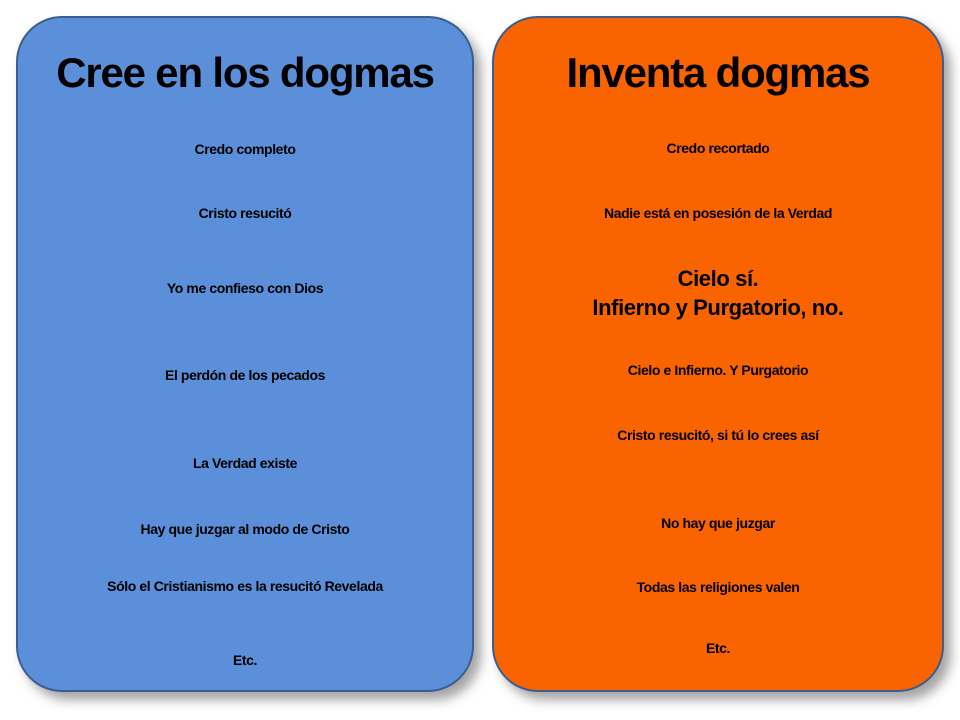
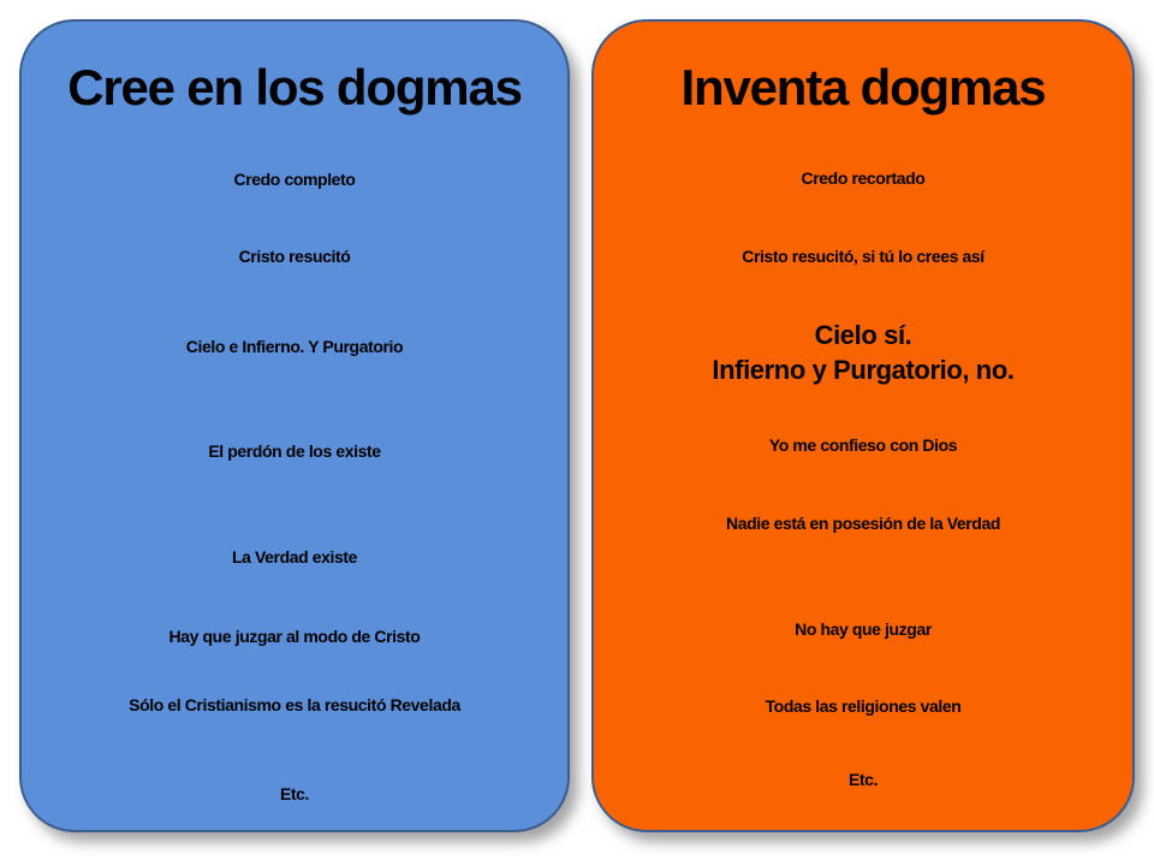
  Cree en los dogmas
  Credo completo
  Cristo resucitó
- Yo me confieso con Dios
+ Cielo e Infierno. Y Purgatorio
- El perdón de los pecados
+ El perdón de los existe
  La Verdad existe
  Hay que juzgar al modo de Cristo
  Sólo el Cristianismo es la resucitó Revelada
  Etc.
  Inventa dogmas
  Credo recortado
- Nadie está en posesión de la Verdad
+ Cristo resucitó, si tú lo crees así
  Cielo sí.
  Infierno y Purgatorio, no.
- Cielo e Infierno. Y Purgatorio
+ Yo me confieso con Dios
- Cristo resucitó, si tú lo crees así
+ Nadie está en posesión de la Verdad
  No hay que juzgar
  Todas las religiones valen
  Etc.
